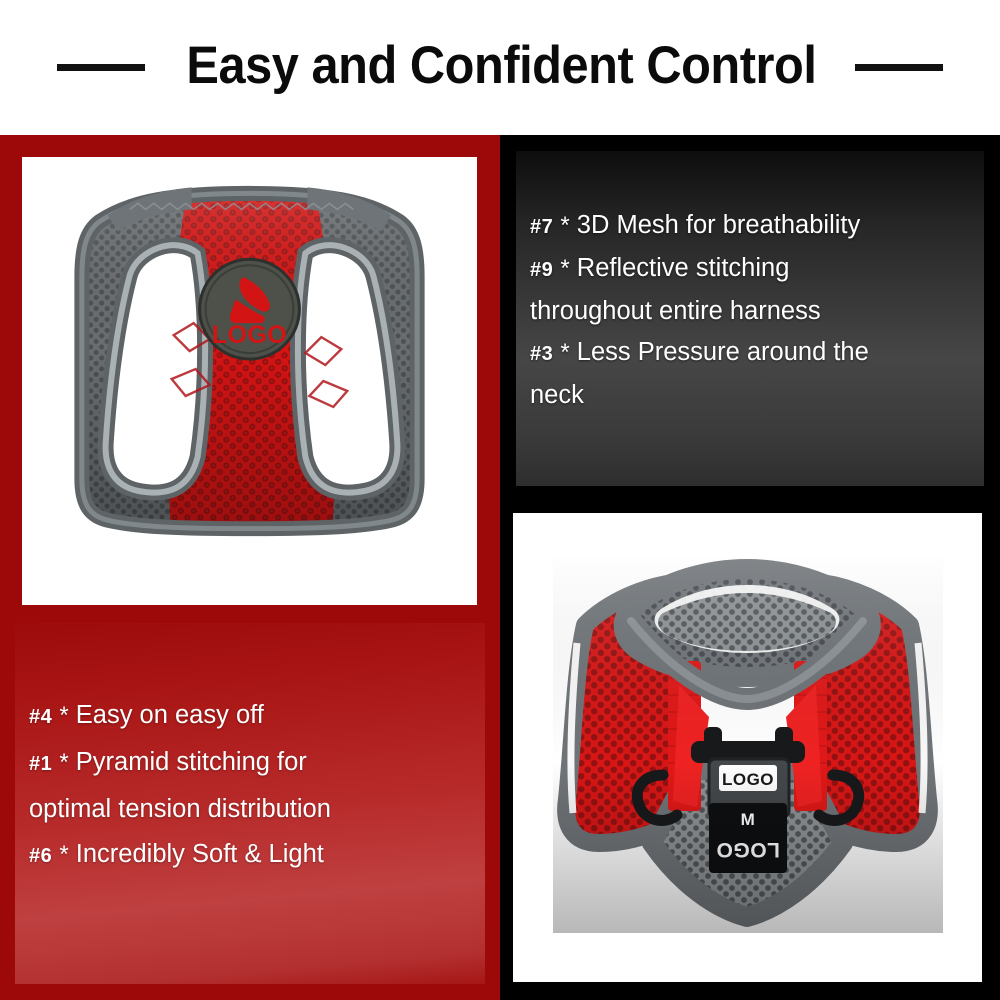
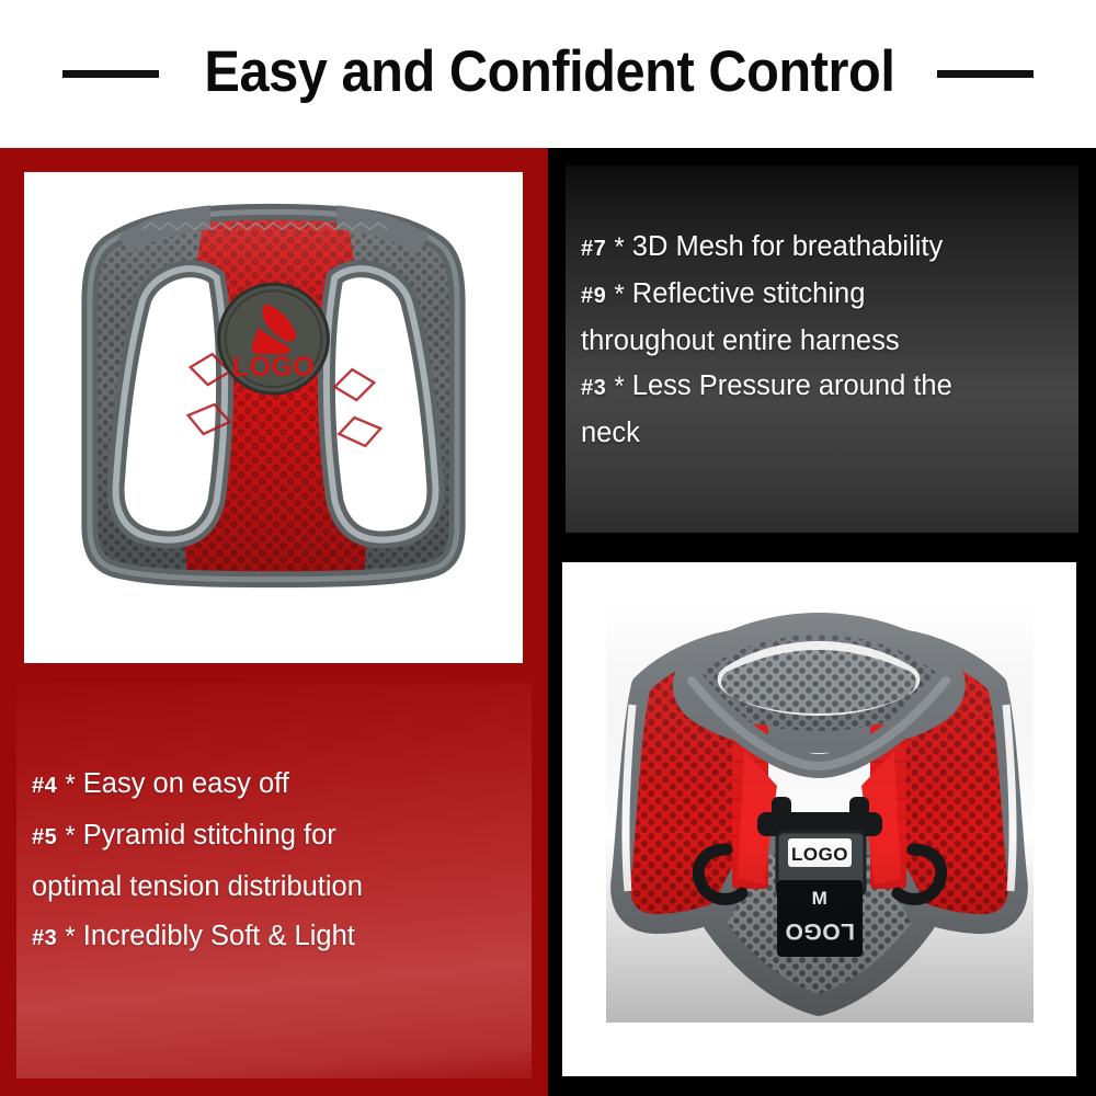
  Easy and Confident Control
  LOGO
  #7 * 3D Mesh for breathability
  #9 * Reflective stitching
  throughout entire harness
  #3 * Less Pressure around the
  neck
  #4 * Easy on easy off
- #1 * Pyramid stitching for
+ #5 * Pyramid stitching for
  optimal tension distribution
- #6 * Incredibly Soft & Light
+ #3 * Incredibly Soft & Light
